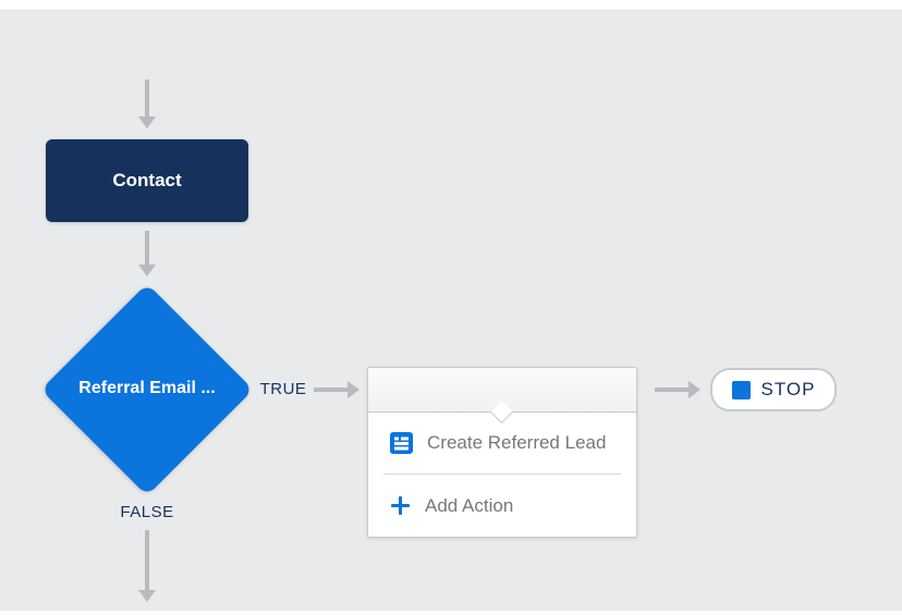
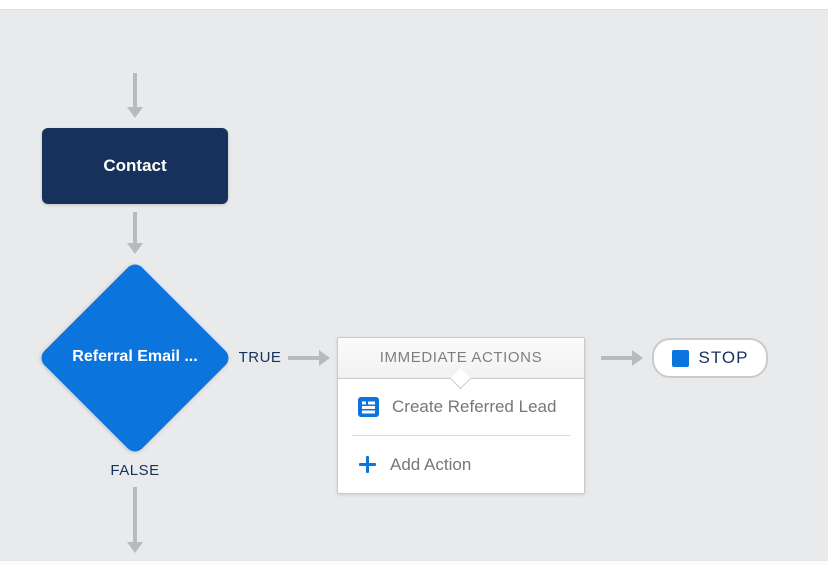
  Contact
  Referral Email ...
  TRUE
+ IMMEDIATE ACTIONS
  Create Referred Lead
  Add Action
  STOP
  FALSE
